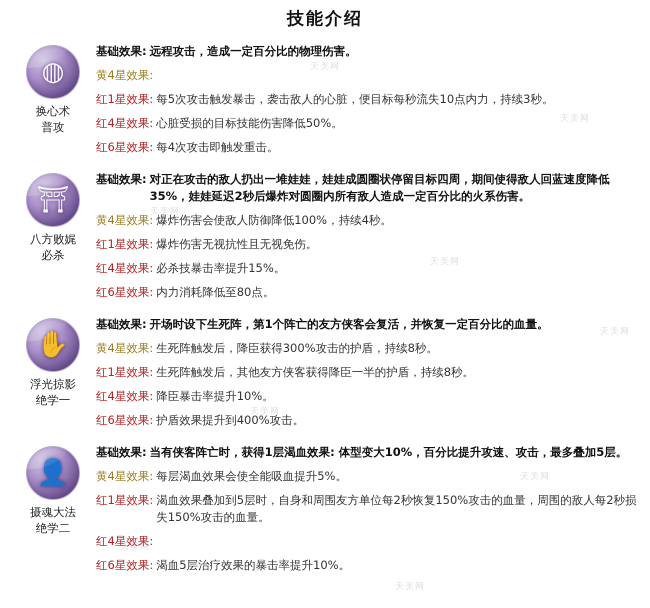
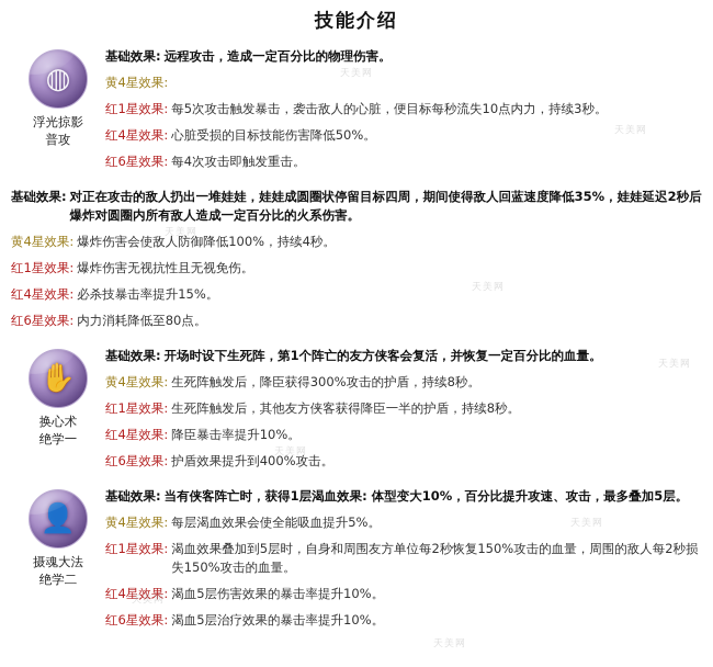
  技能介绍
  ◍
- 换心术
+ 浮光掠影
  普攻
  基础效果:
  远程攻击，造成一定百分比的物理伤害。
  黄4星效果:
  红1星效果:
  每5次攻击触发暴击，袭击敌人的心脏，便目标每秒流失10点内力，持续3秒。
  红4星效果:
  心脏受损的目标技能伤害降低50%。
  红6星效果:
  每4次攻击即触发重击。
- ⛩
- 八方败娓
- 必杀
  基础效果:
  对正在攻击的敌人扔出一堆娃娃，娃娃成圆圈状停留目标四周，期间使得敌人回蓝速度降低35%，娃娃延迟2秒后爆炸对圆圈内所有敌人造成一定百分比的火系伤害。
  黄4星效果:
  爆炸伤害会使敌人防御降低100%，持续4秒。
  红1星效果:
  爆炸伤害无视抗性且无视免伤。
  红4星效果:
  必杀技暴击率提升15%。
  红6星效果:
  内力消耗降低至80点。
  ✋
- 浮光掠影
+ 换心术
  绝学一
  基础效果:
  开场时设下生死阵，第1个阵亡的友方侠客会复活，并恢复一定百分比的血量。
  黄4星效果:
  生死阵触发后，降臣获得300%攻击的护盾，持续8秒。
  红1星效果:
  生死阵触发后，其他友方侠客获得降臣一半的护盾，持续8秒。
  红4星效果:
  降臣暴击率提升10%。
  红6星效果:
  护盾效果提升到400%攻击。
  👤
  摄魂大法
  绝学二
  基础效果:
  当有侠客阵亡时，获得1层渴血效果: 体型变大10%，百分比提升攻速、攻击，最多叠加5层。
  黄4星效果:
  每层渴血效果会使全能吸血提升5%。
  红1星效果:
  渴血效果叠加到5层时，自身和周围友方单位每2秒恢复150%攻击的血量，周围的敌人每2秒损失150%攻击的血量。
  红4星效果:
+ 渴血5层伤害效果的暴击率提升10%。
  红6星效果:
  渴血5层治疗效果的暴击率提升10%。
  天美网
  天美网
  天美网
  天美网
  天美网
  天美网
  天美网
  天美网
  天美网
